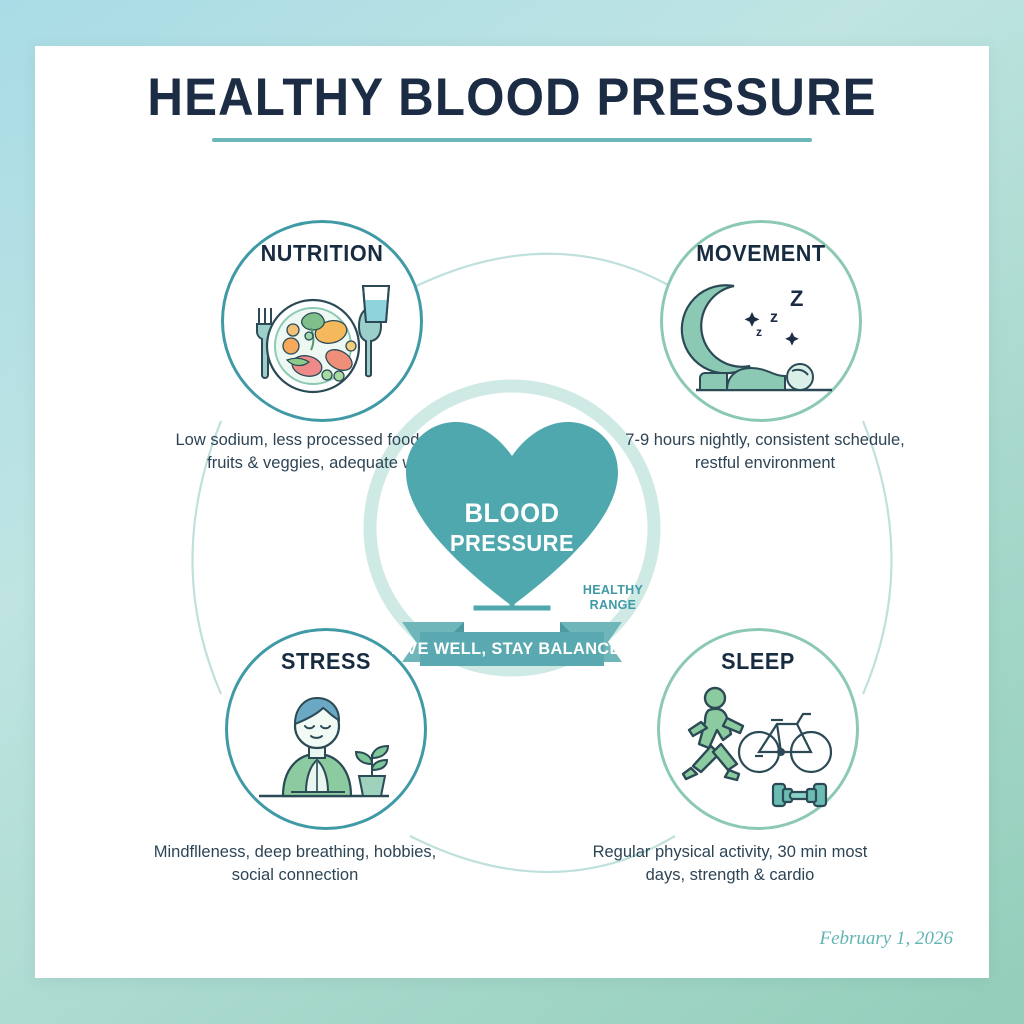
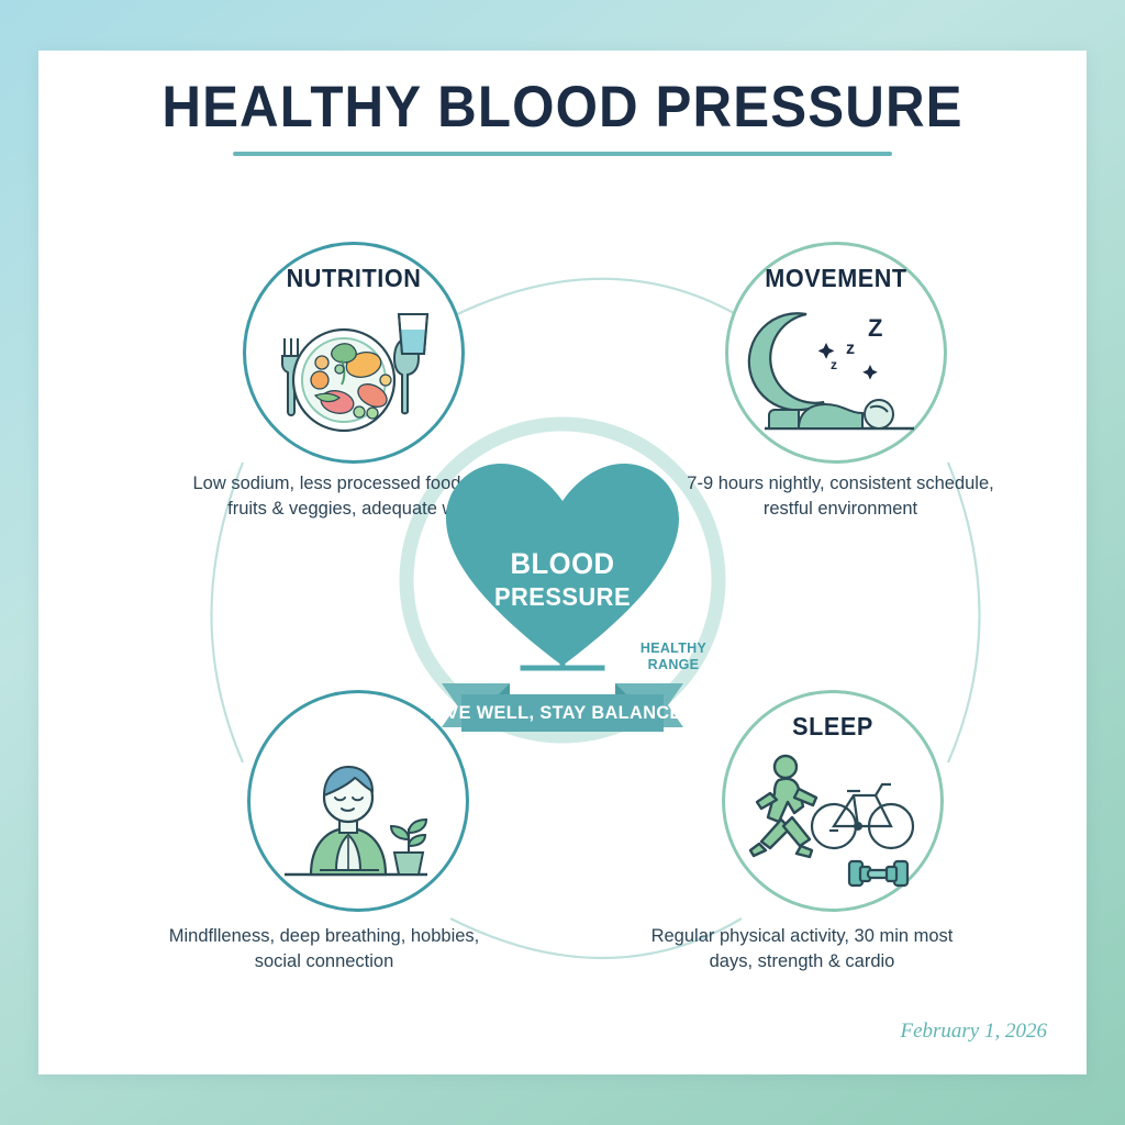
  HEALTHY BLOOD PRESSURE
  NUTRITION
  Low sodium, less processed food fruits & veggies, adequate
  MOVEMENT
  Z
  z
  z
  7-9 hours nightly, consistent schedule, restful environment
- STRESS
  Mindflleness, deep breathing, hobbies, social connection
  SLEEP
  Regular physical activity, 30 min most days, strength & cardio
  BLOOD
  PRESSURE
  HEALTHY
  RANGE
  LIVE WELL, STAY BALANCED
  February 1, 2026
